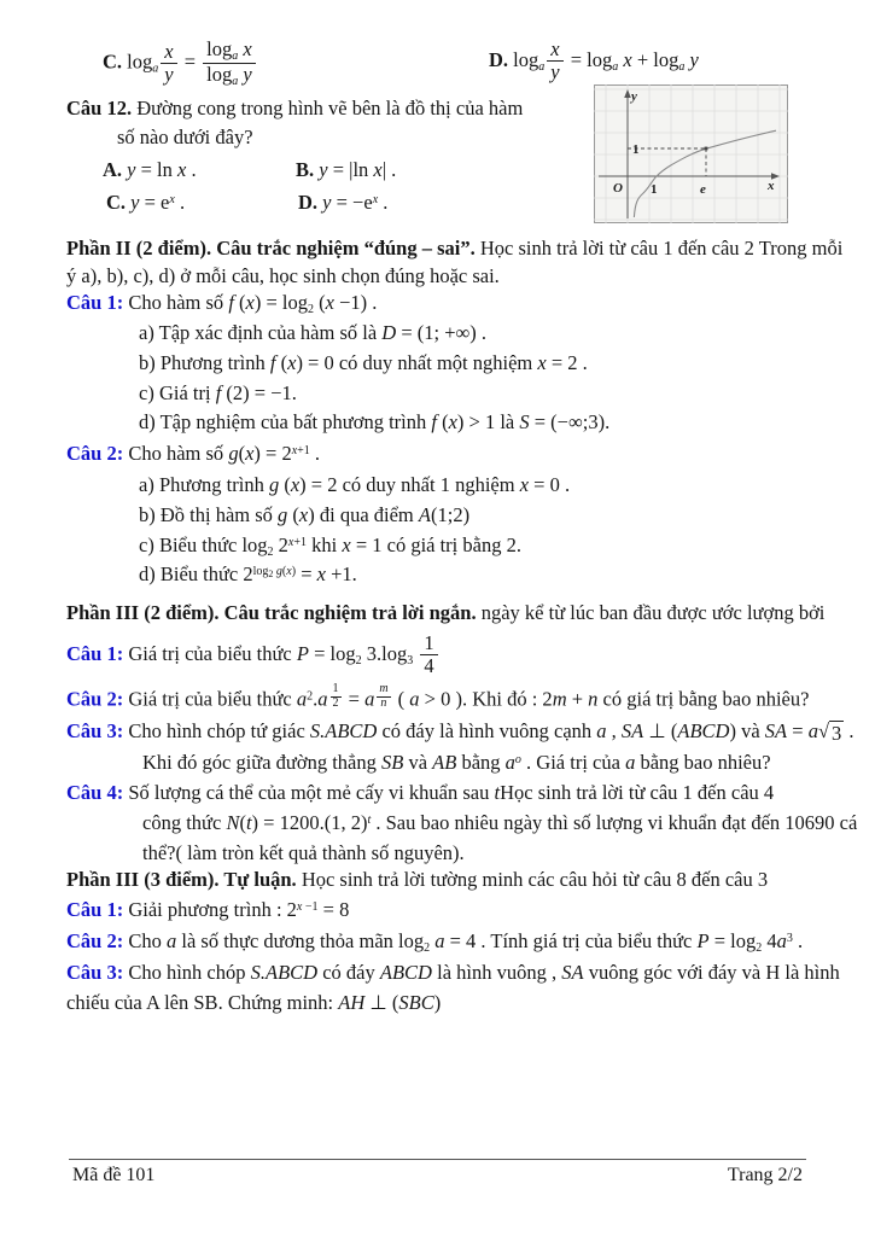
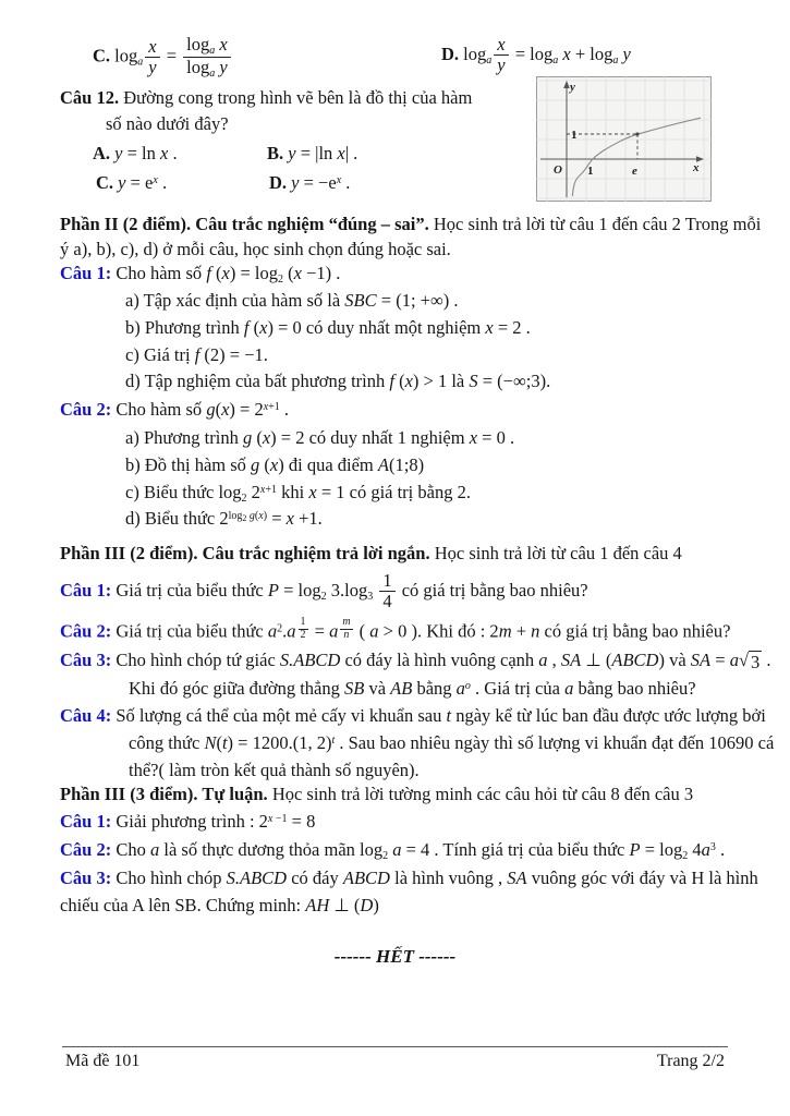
  C. loga
  x
  y
  =
  loga x
  loga y
  D. loga
  x
  y
  = loga x + loga y
  Câu 12. Đường cong trong hình vẽ bên là đồ thị của hàm
  số nào dưới đây?
  A. y = ln x .
  B. y = |ln x| .
  C. y = ex .
  D. y = −ex .
  Phần II (2 điểm). Câu trắc nghiệm “đúng – sai”. Học sinh trả lời từ câu 1 đến câu 2 Trong mỗi
  ý a), b), c), d) ở mỗi câu, học sinh chọn đúng hoặc sai.
  Câu 1: Cho hàm số f (x) = log2 (x −1) .
- a) Tập xác định của hàm số là D = (1; +∞) .
+ a) Tập xác định của hàm số là SBC = (1; +∞) .
  b) Phương trình f (x) = 0 có duy nhất một nghiệm x = 2 .
  c) Giá trị f (2) = −1.
  d) Tập nghiệm của bất phương trình f (x) > 1 là S = (−∞;3).
  Câu 2: Cho hàm số g(x) = 2x+1 .
  a) Phương trình g (x) = 2 có duy nhất 1 nghiệm x = 0 .
- b) Đồ thị hàm số g (x) đi qua điểm A(1;2)
+ b) Đồ thị hàm số g (x) đi qua điểm A(1;8)
  c) Biểu thức log2 2x+1 khi x = 1 có giá trị bằng 2.
  d) Biểu thức 2log2 g(x) = x +1.
- Phần III (2 điểm). Câu trắc nghiệm trả lời ngắn. ngày kể từ lúc ban đầu được ước lượng bởi
+ Phần III (2 điểm). Câu trắc nghiệm trả lời ngắn. Học sinh trả lời từ câu 1 đến câu 4
  Câu 1: Giá trị của biểu thức P = log2 3.log3
  1
  4
+ có giá trị bằng bao nhiêu?
  Câu 2: Giá trị của biểu thức a2.a
  1
  2
  = a
  m
  n
  ( a > 0 ). Khi đó : 2m + n có giá trị bằng bao nhiêu?
  Câu 3: Cho hình chóp tứ giác S.ABCD có đáy là hình vuông cạnh a , SA ⊥ (ABCD) và SA = a
  √
  3
  .
  Khi đó góc giữa đường thẳng SB và AB bằng ao . Giá trị của a bằng bao nhiêu?
- Câu 4: Số lượng cá thể của một mẻ cấy vi khuẩn sau tHọc sinh trả lời từ câu 1 đến câu 4
+ Câu 4: Số lượng cá thể của một mẻ cấy vi khuẩn sau t ngày kể từ lúc ban đầu được ước lượng bởi
  công thức N(t) = 1200.(1, 2)t . Sau bao nhiêu ngày thì số lượng vi khuẩn đạt đến 10690 cá
  thể?( làm tròn kết quả thành số nguyên).
  Phần III (3 điểm). Tự luận. Học sinh trả lời tường minh các câu hỏi từ câu 8 đến câu 3
  Câu 1: Giải phương trình : 2x −1 = 8
  Câu 2: Cho a là số thực dương thỏa mãn log2 a = 4 . Tính giá trị của biểu thức P = log2 4a3 .
  Câu 3: Cho hình chóp S.ABCD có đáy ABCD là hình vuông , SA vuông góc với đáy và H là hình
- chiếu của A lên SB. Chứng minh: AH ⊥ (SBC)
+ chiếu của A lên SB. Chứng minh: AH ⊥ (D)
  y
  x
  O
  1
  e
  1
+ ------ HẾT ------
  Mã đề 101
  Trang 2/2
